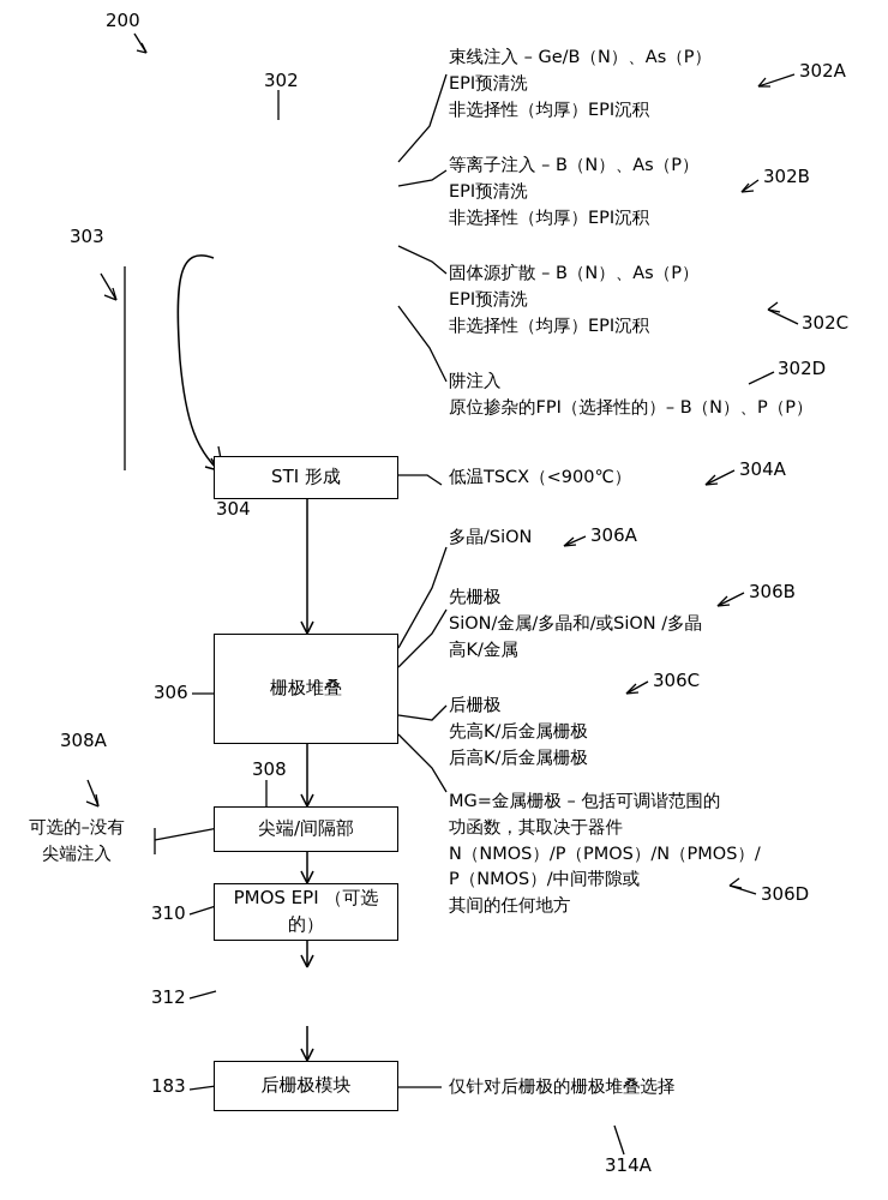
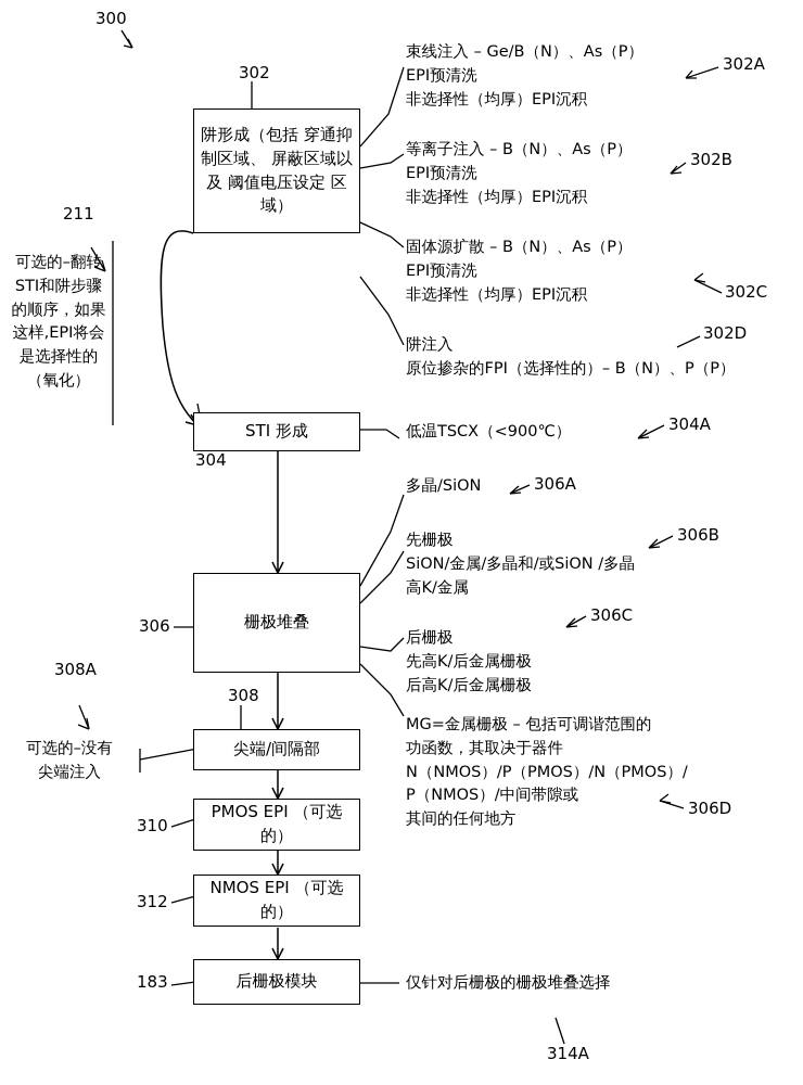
- 200
+ 300
+ 阱形成（包括 穿通抑制区域、 屏蔽区域以及 阈值电压设定 区域）
  302
  STI 形成
  304
  栅极堆叠
  306
  尖端/间隔部
  308
  PMOS EPI （可选的）
  310
+ NMOS EPI （可选的）
  312
  后栅极模块
  183
  束线注入 – Ge/B（N）、As（P）
  EPI预清洗
  非选择性（均厚）EPI沉积
  302A
  等离子注入 – B（N）、As（P）
  EPI预清洗
  非选择性（均厚）EPI沉积
  302B
  固体源扩散 – B（N）、As（P）
  EPI预清洗
  非选择性（均厚）EPI沉积
  302C
  阱注入
  原位掺杂的FPI（选择性的）– B（N）、P（P）
  302D
  低温TSCX（<900℃）
  304A
  多晶/SiON
  306A
  先栅极
  SiON/金属/多晶和/或SiON /多晶
  高K/金属
  306B
  后栅极
  先高K/后金属栅极
  后高K/后金属栅极
  306C
  MG=金属栅极 – 包括可调谐范围的
  功函数，其取决于器件
  N（NMOS）/P（PMOS）/N（PMOS）/
  P（NMOS）/中间带隙或
  其间的任何地方
  306D
  仅针对后栅极的栅极堆叠选择
  314A
- 303
+ 211
+ 可选的–翻转
+ STI和阱步骤
+ 的顺序，如果
+ 这样,EPI将会
+ 是选择性的
+ （氧化）
  308A
  可选的–没有
  尖端注入
